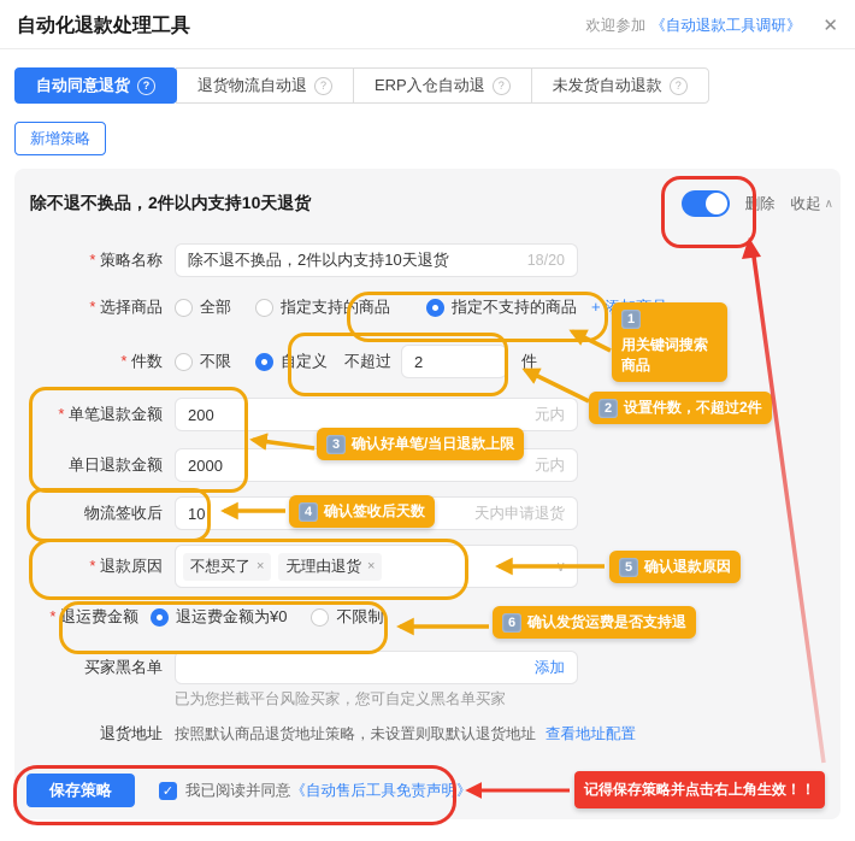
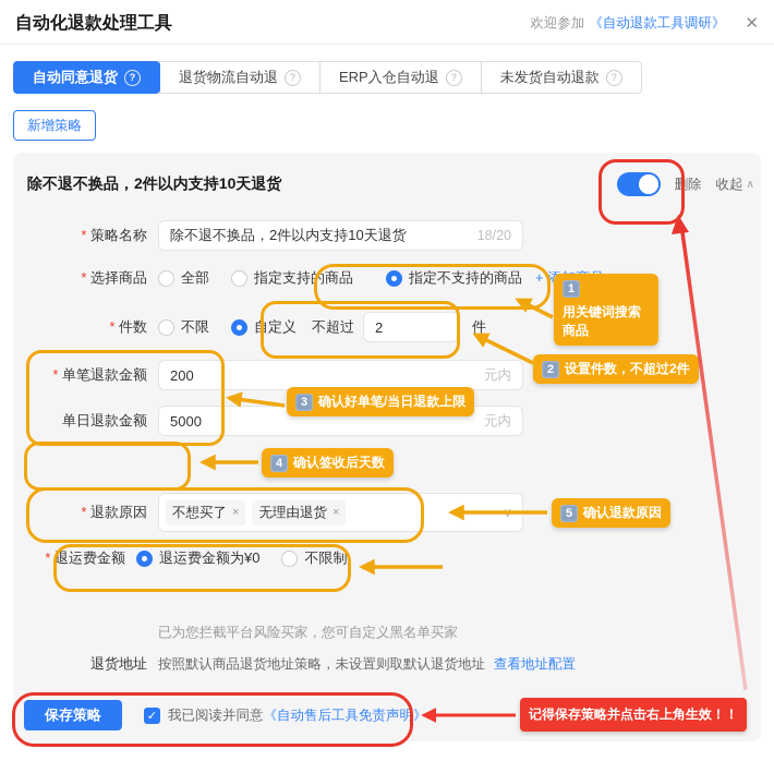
  自动化退款处理工具
  欢迎参加
  《自动退款工具调研》
  ✕
  自动同意退货
  ?
  退货物流自动退
  ?
  ERP入仓自动退
  ?
  未发货自动退款
  ?
  新增策略
  除不退不换品，2件以内支持10天退货
  删除
  收起
  ∧
  策略名称
  除不退不换品，2件以内支持10天退货
  18/20
  选择商品
  全部
  指定支持的商品
  指定不支持的商品
  件数
  不限
  自定义
  不超过
  2
  件
  单笔退款金额
  200
  元内
  单日退款金额
- 2000
+ 5000
  元内
- 物流签收后
- 10
- 天内申请退货
  退款原因
  不想买了
  ×
  无理由退货
  ×
  退运费金额
  退运费金额为¥0
  不限制
- 买家黑名单
- 添加
  已为您拦截平台风险买家，您可自定义黑名单买家
  退货地址
  按照默认商品退货地址策略，未设置则取默认退货地址
  查看地址配置
  保存策略
  ✓
  我已阅读并同意
  《自动售后工具免责声明》
  1
  用关键词搜索商品
  2
  设置件数，不超过2件
  3
  确认好单笔/当日退款上限
  4
  确认签收后天数
  5
  确认退款原因
- 6
- 确认发货运费是否支持退
  记得保存策略并点击右上角生效！！
